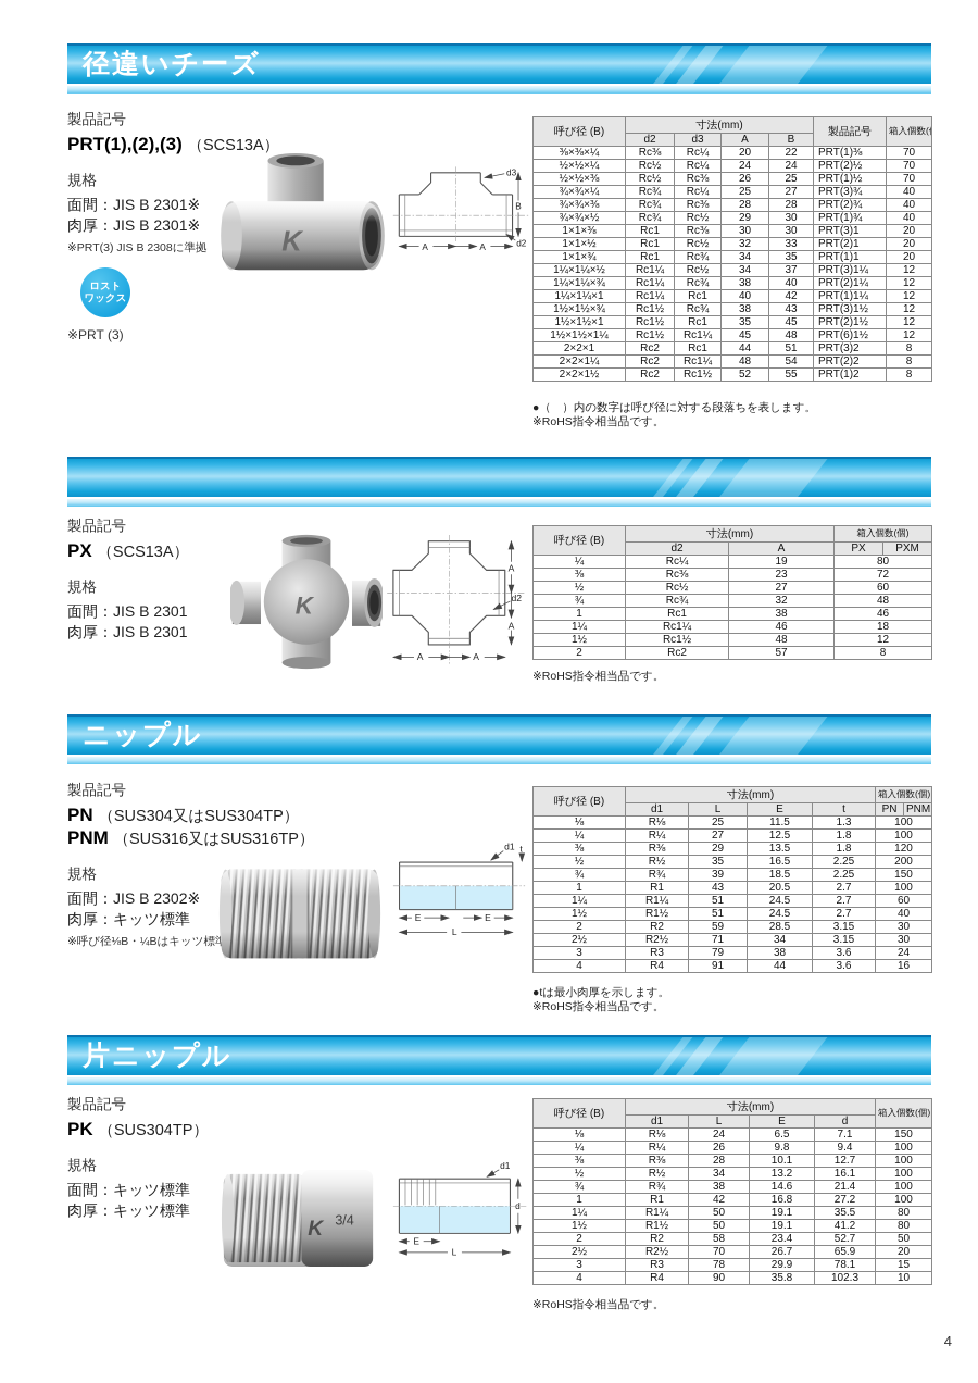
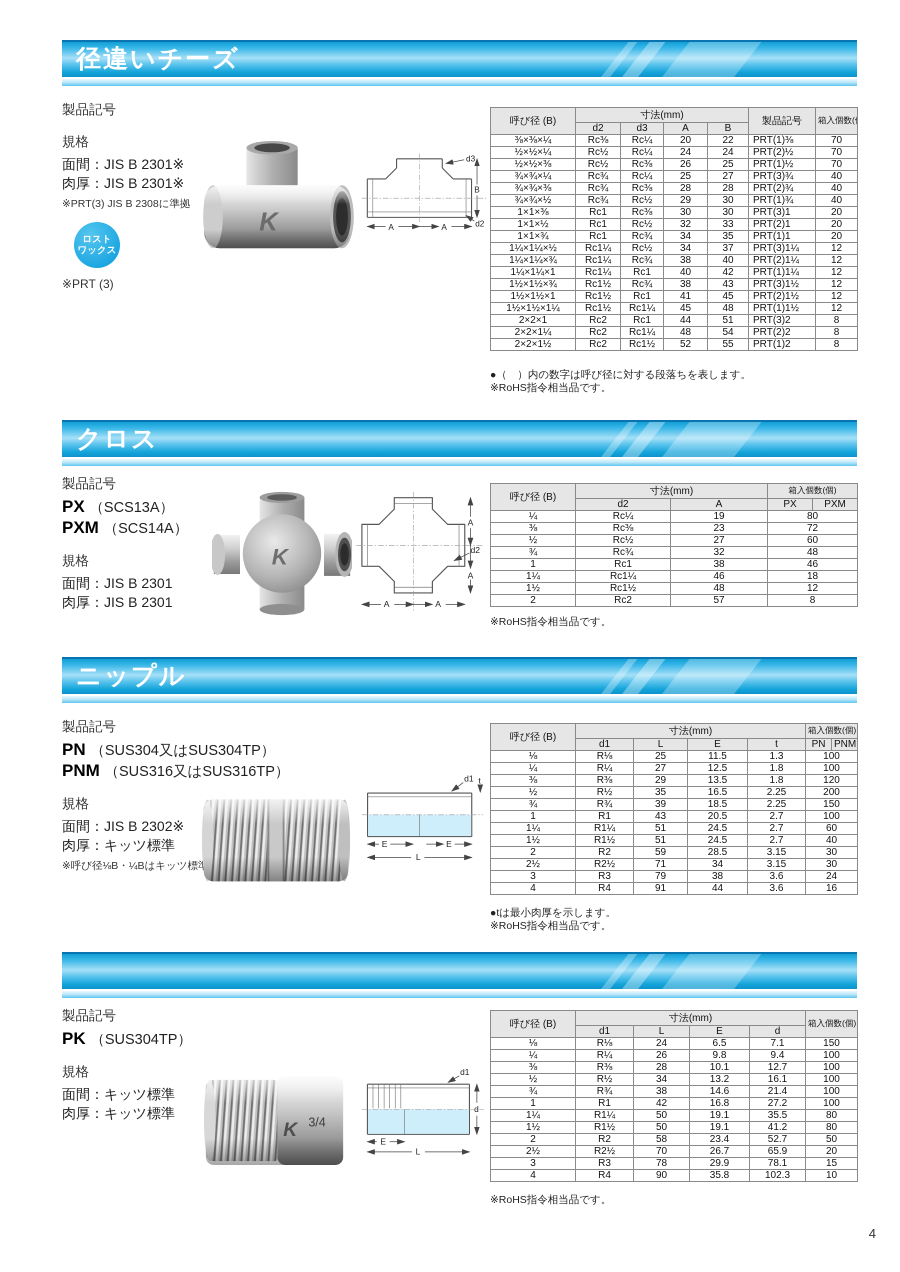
  径違いチーズ
  製品記号
- PRT(1),(2),(3) （SCS13A）
  規格
  面間：JIS B 2301※
  肉厚：JIS B 2301※
  ※PRT(3) JIS B 2308に準拠
  ロスト
  ワックス
  ※PRT (3)
  A
  A
  B
  d3
  d2
  呼び径 (B)	寸法(mm)	製品記号	箱入個数(
  d2	d3	A	B
  ⅜×⅜×¼	Rc⅜	Rc¼	20	22	PRT(1)⅜	70
  ½×½×¼	Rc½	Rc¼	24	24	PRT(2)½	70
  ½×½×⅜	Rc½	Rc⅜	26	25	PRT(1)½	70
  ¾×¾×¼	Rc¾	Rc¼	25	27	PRT(3)¾	40
  ¾×¾×⅜	Rc¾	Rc⅜	28	28	PRT(2)¾	40
  ¾×¾×½	Rc¾	Rc½	29	30	PRT(1)¾	40
  1×1×⅜	Rc1	Rc⅜	30	30	PRT(3)1	20
  1×1×½	Rc1	Rc½	32	33	PRT(2)1	20
  1×1×¾	Rc1	Rc¾	34	35	PRT(1)1	20
  1¼×1¼×½	Rc1¼	Rc½	34	37	PRT(3)1¼	12
  1¼×1¼×¾	Rc1¼	Rc¾	38	40	PRT(2)1¼	12
  1¼×1¼×1	Rc1¼	Rc1	40	42	PRT(1)1¼	12
  1½×1½×¾	Rc1½	Rc¾	38	43	PRT(3)1½	12
- 1½×1½×1	Rc1½	Rc1	35	45	PRT(2)1½	12
+ 1½×1½×1	Rc1½	Rc1	41	45	PRT(2)1½	12
- 1½×1½×1¼	Rc1½	Rc1¼	45	48	PRT(6)1½	12
+ 1½×1½×1¼	Rc1½	Rc1¼	45	48	PRT(1)1½	12
  2×2×1	Rc2	Rc1	44	51	PRT(3)2	8
  2×2×1¼	Rc2	Rc1¼	48	54	PRT(2)2	8
  2×2×1½	Rc2	Rc1½	52	55	PRT(1)2	8
  ●（ ）内の数字は呼び径に対する段落ちを表します。
  ※RoHS指令相当品です。
+ クロス
  製品記号
  PX （SCS13A）
+ PXM （SCS14A）
  規格
  面間：JIS B 2301
  肉厚：JIS B 2301
  K
  A
  A
  d2
  A
  A
  呼び径 (B)	寸法(mm)	箱入個数(個)
  d2	A	PX	PXM
  ¼	Rc¼	19	80
  ⅜	Rc⅜	23	72
  ½	Rc½	27	60
  ¾	Rc¾	32	48
  1	Rc1	38	46
  1¼	Rc1¼	46	18
  1½	Rc1½	48	12
  2	Rc2	57	8
  ※RoHS指令相当品です。
  ニップル
  製品記号
  PN （SUS304又はSUS304TP）
  PNM （SUS316又はSUS316TP）
  規格
  面間：JIS B 2302※
  肉厚：キッツ標準
  ※呼び径⅛B・¼Bはキッツ標
  d1
  t
  E
  E
  L
  呼び径 (B)	寸法(mm)	箱入個数(個)
  d1	L	E	t	PN	PNM
  ⅛	R⅛	25	11.5	1.3	100
  ¼	R¼	27	12.5	1.8	100
  ⅜	R⅜	29	13.5	1.8	120
  ½	R½	35	16.5	2.25	200
  ¾	R¾	39	18.5	2.25	150
  1	R1	43	20.5	2.7	100
  1¼	R1¼	51	24.5	2.7	60
  1½	R1½	51	24.5	2.7	40
  2	R2	59	28.5	3.15	30
  2½	R2½	71	34	3.15	30
  3	R3	79	38	3.6	24
  4	R4	91	44	3.6	16
  ●tは最小肉厚を示します。
  ※RoHS指令相当品です。
- 片ニップル
  製品記号
  PK （SUS304TP）
  規格
  面間：キッツ標準
  肉厚：キッツ標準
  d1
  d
  E
  L
  呼び径 (B)	寸法(mm)	箱入個数(個)
  d1	L	E	d
  ⅛	R⅛	24	6.5	7.1	150
  ¼	R¼	26	9.8	9.4	100
  ⅜	R⅜	28	10.1	12.7	100
  ½	R½	34	13.2	16.1	100
  ¾	R¾	38	14.6	21.4	100
  1	R1	42	16.8	27.2	100
  1¼	R1¼	50	19.1	35.5	80
  1½	R1½	50	19.1	41.2	80
  2	R2	58	23.4	52.7	50
  2½	R2½	70	26.7	65.9	20
  3	R3	78	29.9	78.1	15
  4	R4	90	35.8	102.3	10
  ※RoHS指令相当品です。
  4
